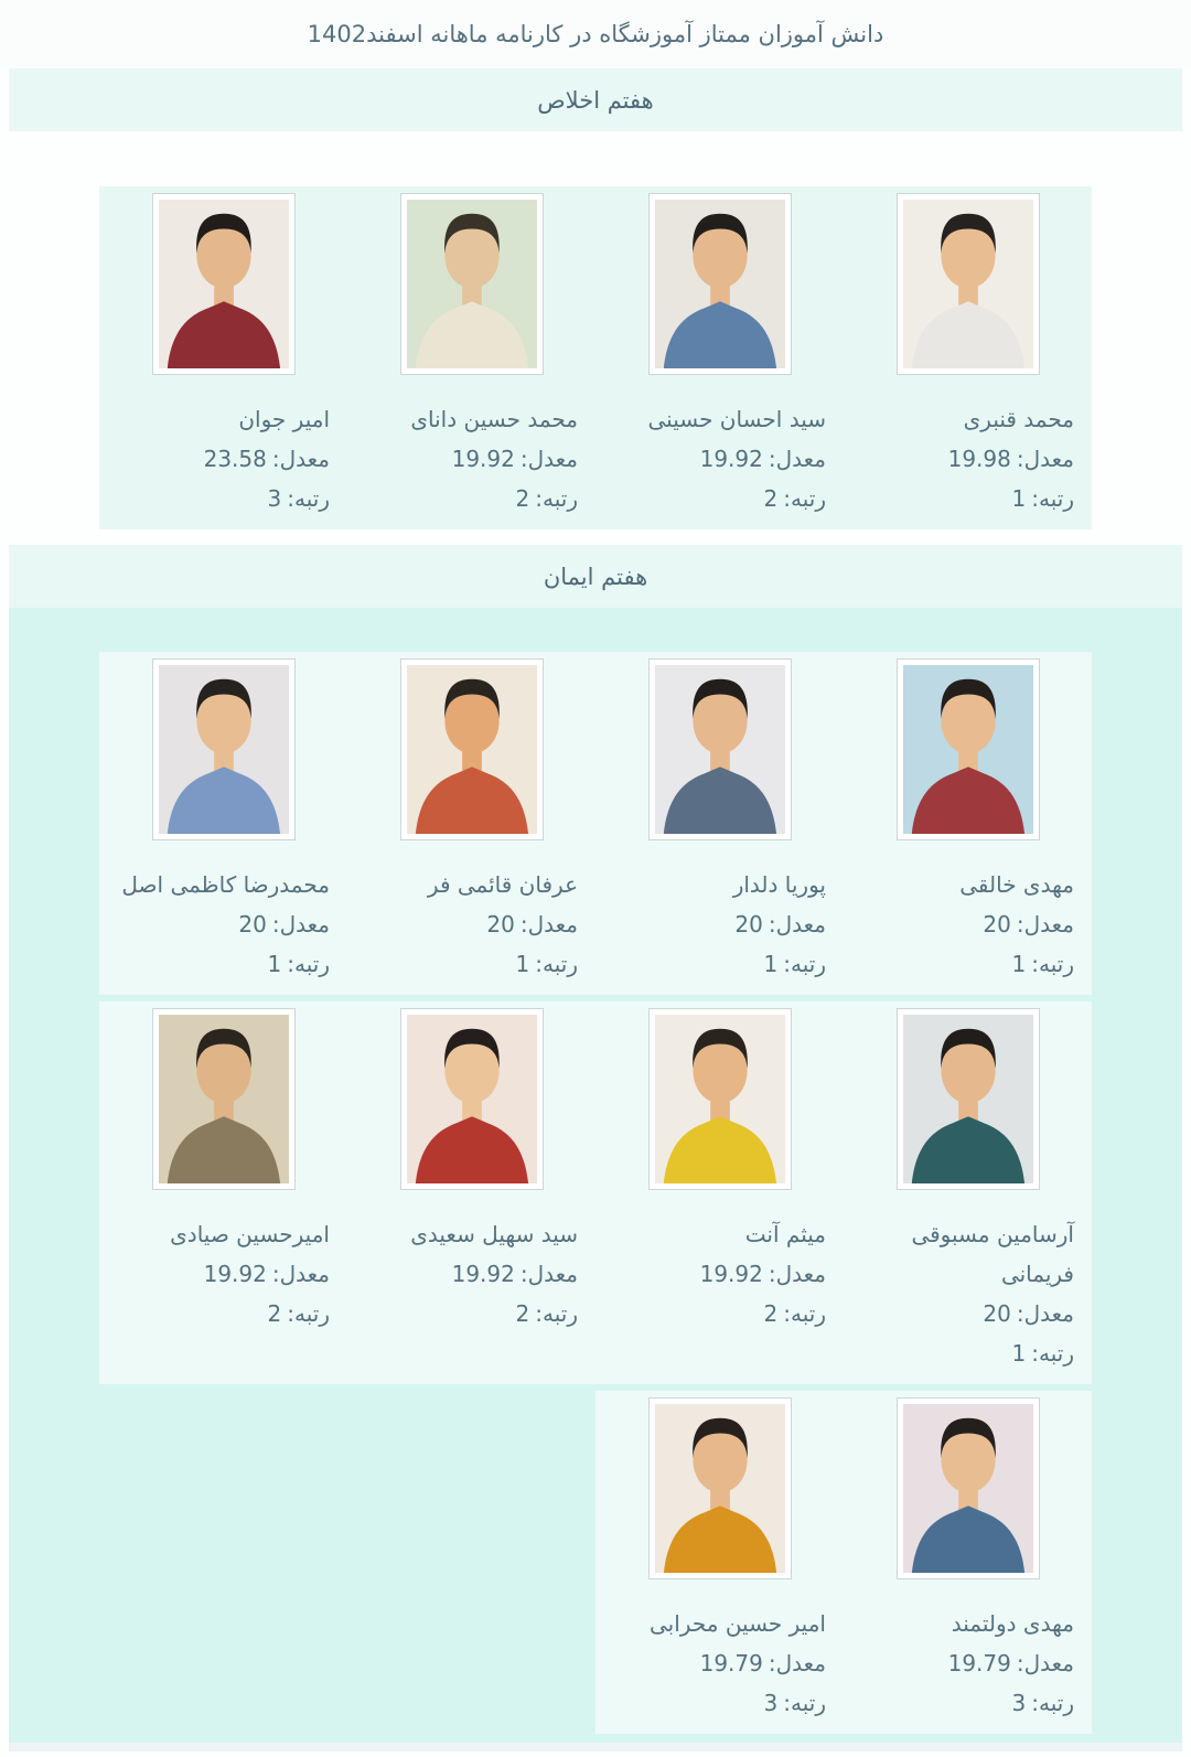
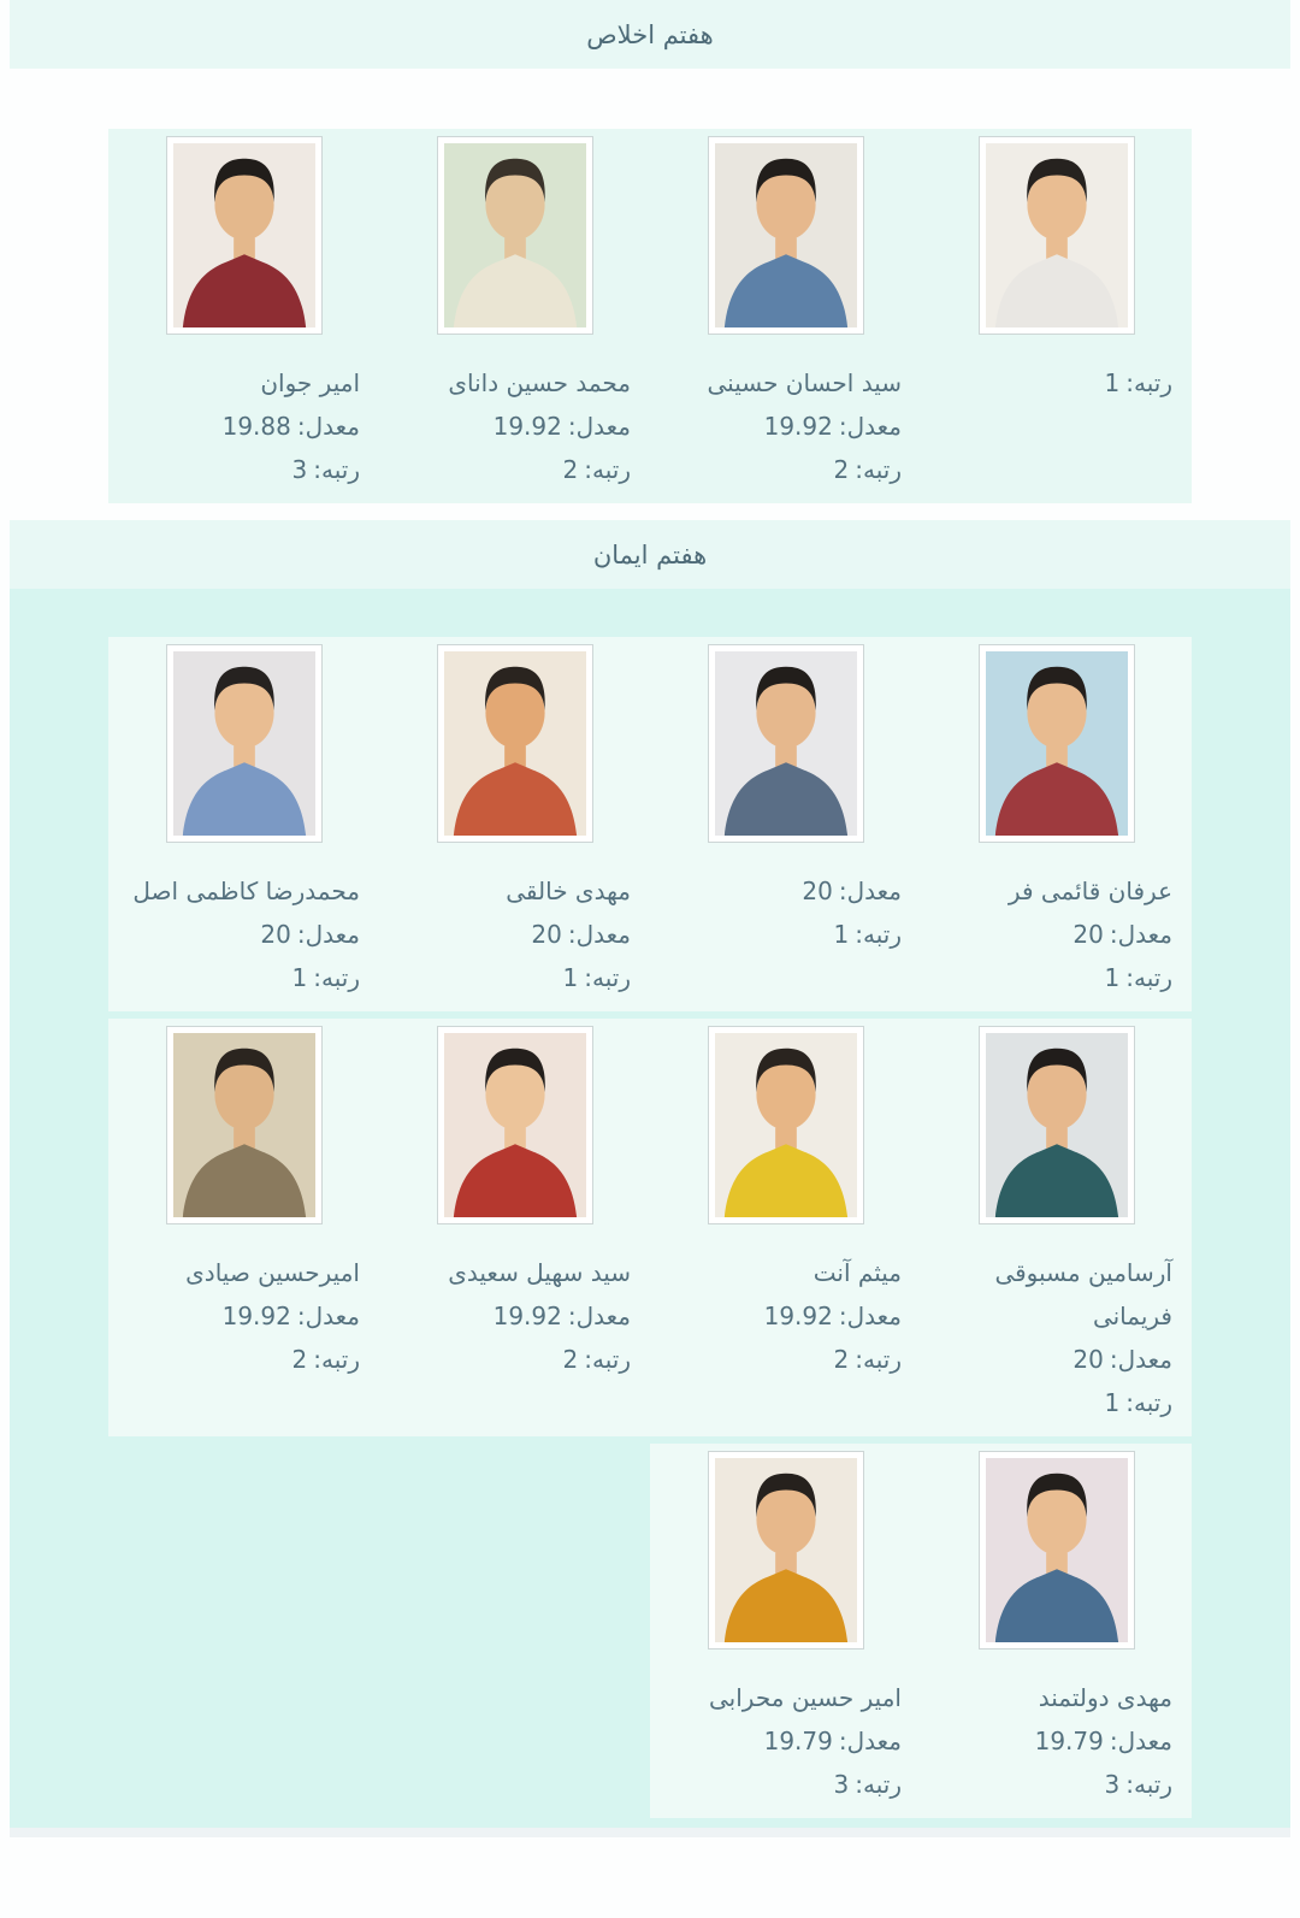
- دانش آموزان ممتاز آموزشگاه در کارنامه ماهانه اسفند1402
  هفتم اخلاص
- محمد قنبری
- معدل:19.98
  رتبه:1
  سید احسان حسینی
  معدل:19.92
  رتبه:2
  محمد حسین دانای
  معدل:19.92
  رتبه:2
  امیر جوان
- معدل:23.58
+ معدل:19.88
  رتبه:3
  هفتم ایمان
- مهدی خالقی
+ عرفان قائمی فر
  معدل:20
  رتبه:1
- پوریا دلدار
  معدل:20
  رتبه:1
- عرفان قائمی فر
+ مهدی خالقی
  معدل:20
  رتبه:1
  محمدرضا کاظمی اصل
  معدل:20
  رتبه:1
  آرسامین مسبوقی فریمانی
  معدل:20
  رتبه:1
  میثم آنت
  معدل:19.92
  رتبه:2
  سید سهیل سعیدی
  معدل:19.92
  رتبه:2
  امیرحسین صیادی
  معدل:19.92
  رتبه:2
  مهدی دولتمند
  معدل:19.79
  رتبه:3
  امیر حسین محرابی
  معدل:19.79
  رتبه:3
